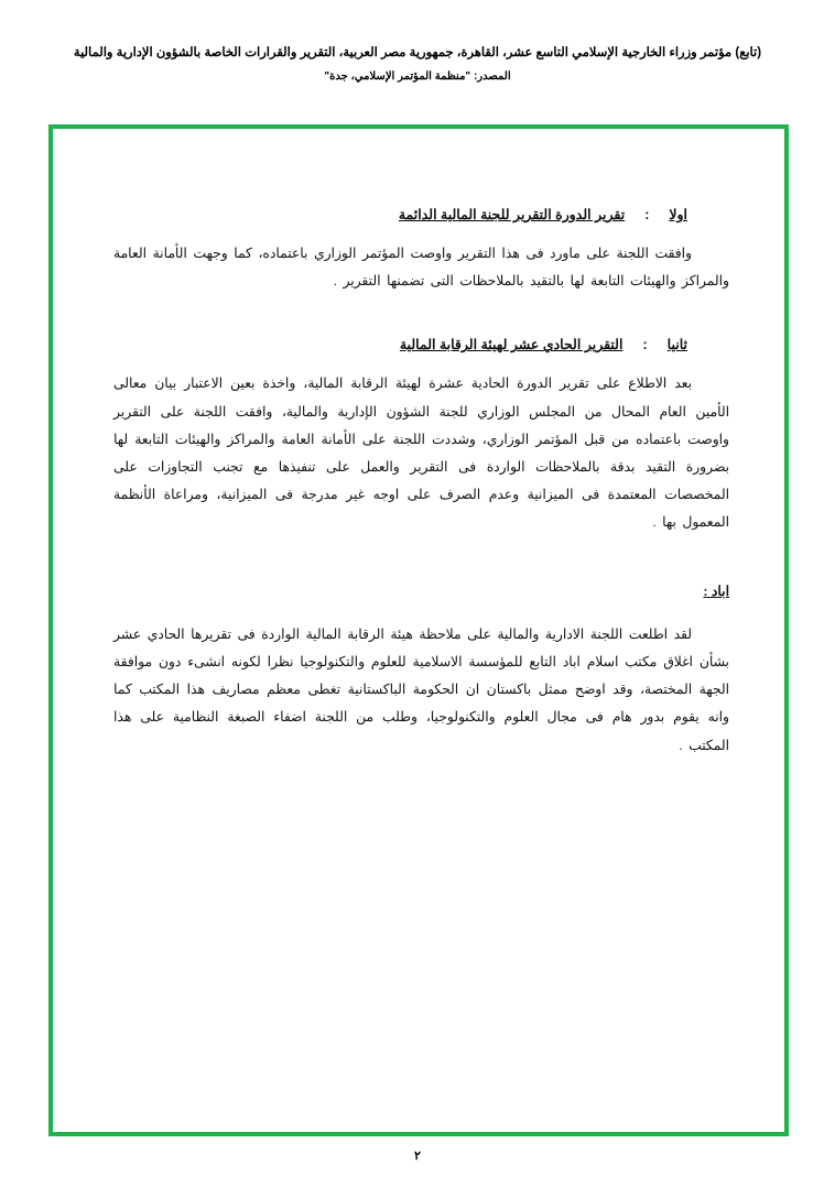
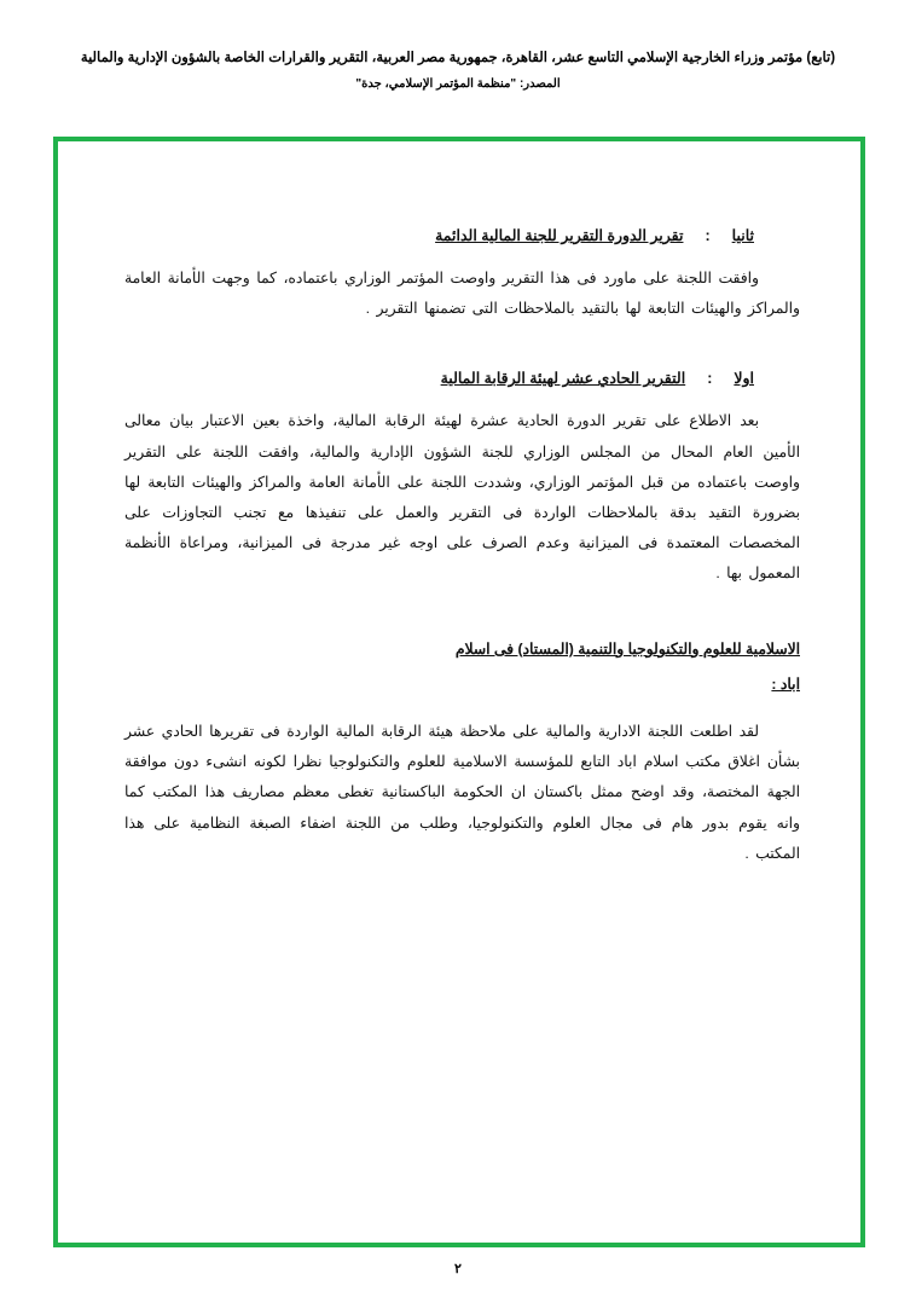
  (تابع) مؤتمر وزراء الخارجية الإسلامي التاسع عشر، القاهرة، جمهورية مصر العربية، التقرير والقرارات الخاصة بالشؤون الإدارية والمالية
  المصدر: "منظمة المؤتمر الإسلامي، جدة"
- اولا
+ ثانيا
  :
  تقرير الدورة التقرير للجنة المالية الدائمة
  وافقت اللجنة على ماورد فى هذا التقرير واوصت المؤتمر الوزاري باعتماده، كما وجهت الأمانة العامة والمراكز والهيئات التابعة لها بالتقيد بالملاحظات التى تضمنها التقرير .
- ثانيا
+ اولا
  :
  التقرير الحادي عشر لهيئة الرقابة المالية
  بعد الاطلاع على تقرير الدورة الحادية عشرة لهيئة الرقابة المالية، واخذة بعين الاعتبار بيان معالى الأمين العام المحال من المجلس الوزاري للجنة الشؤون الإدارية والمالية، وافقت اللجنة على التقرير واوصت باعتماده من قبل المؤتمر الوزاري، وشددت اللجنة على الأمانة العامة والمراكز والهيئات التابعة لها بضرورة التقيد بدقة بالملاحظات الواردة فى التقرير والعمل على تنفيذها مع تجنب التجاوزات على المخصصات المعتمدة فى الميزانية وعدم الصرف على اوجه غير مدرجة فى الميزانية، ومراعاة الأنظمة المعمول بها .
+ الاسلامية للعلوم والتكنولوجيا والتنمية (المستاد) فى اسلام
  اباد :
  لقد اطلعت اللجنة الادارية والمالية على ملاحظة هيئة الرقابة المالية الواردة فى تقريرها الحادي عشر بشأن اغلاق مكتب اسلام اباد التابع للمؤسسة الاسلامية للعلوم والتكنولوجيا نظرا لكونه انشىء دون موافقة الجهة المختصة، وقد اوضح ممثل باكستان ان الحكومة الباكستانية تغطى معظم مصاريف هذا المكتب كما وانه يقوم بدور هام فى مجال العلوم والتكنولوجيا، وطلب من اللجنة اضفاء الصبغة النظامية على هذا المكتب .
  ٢
